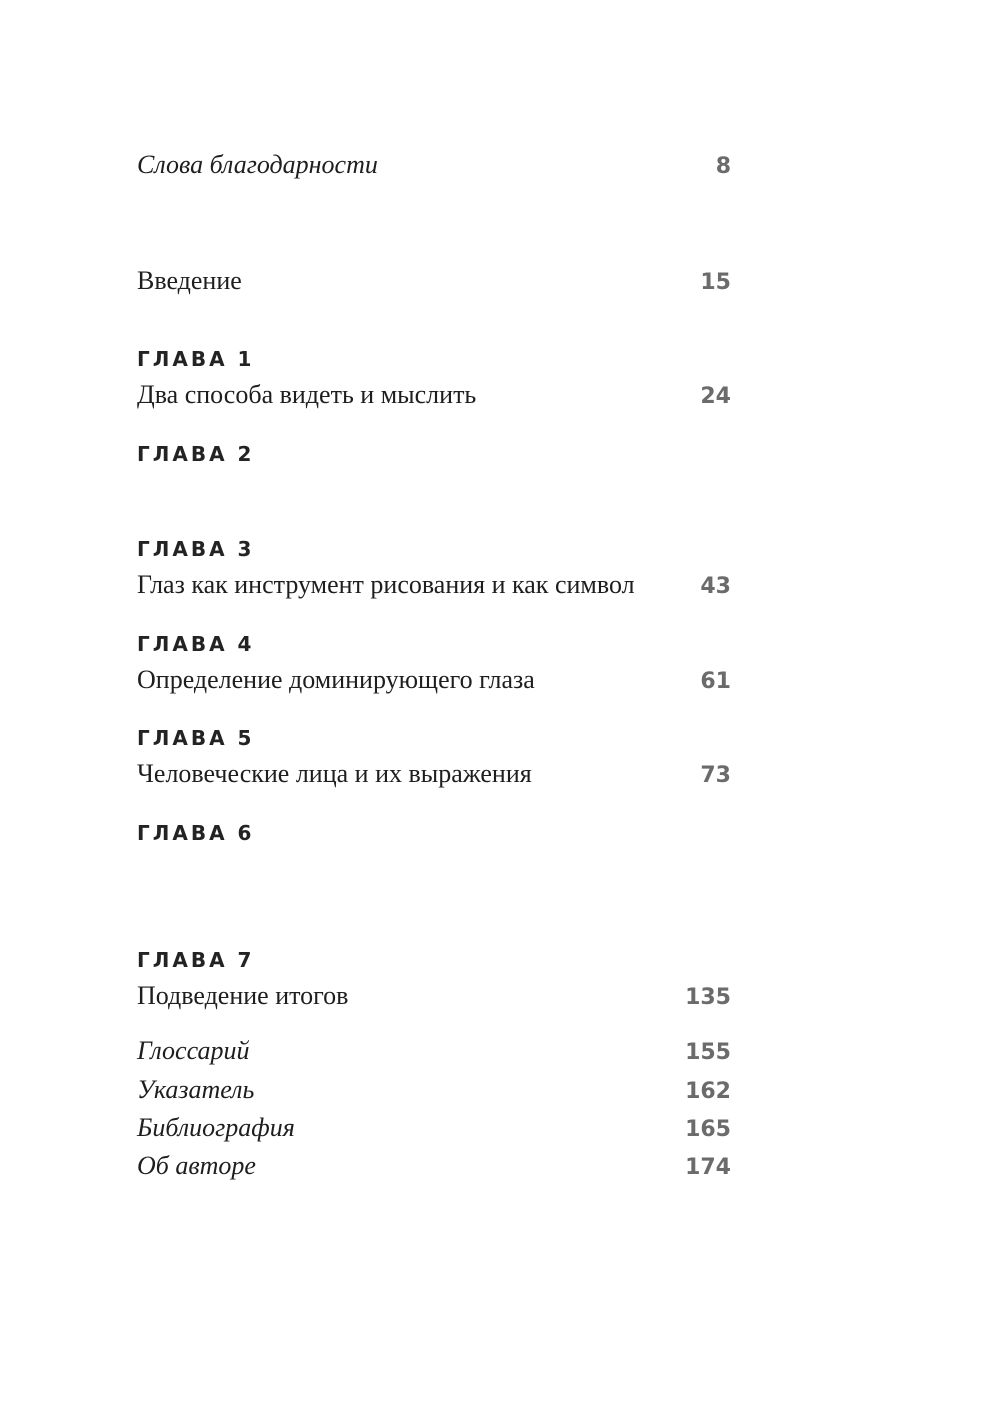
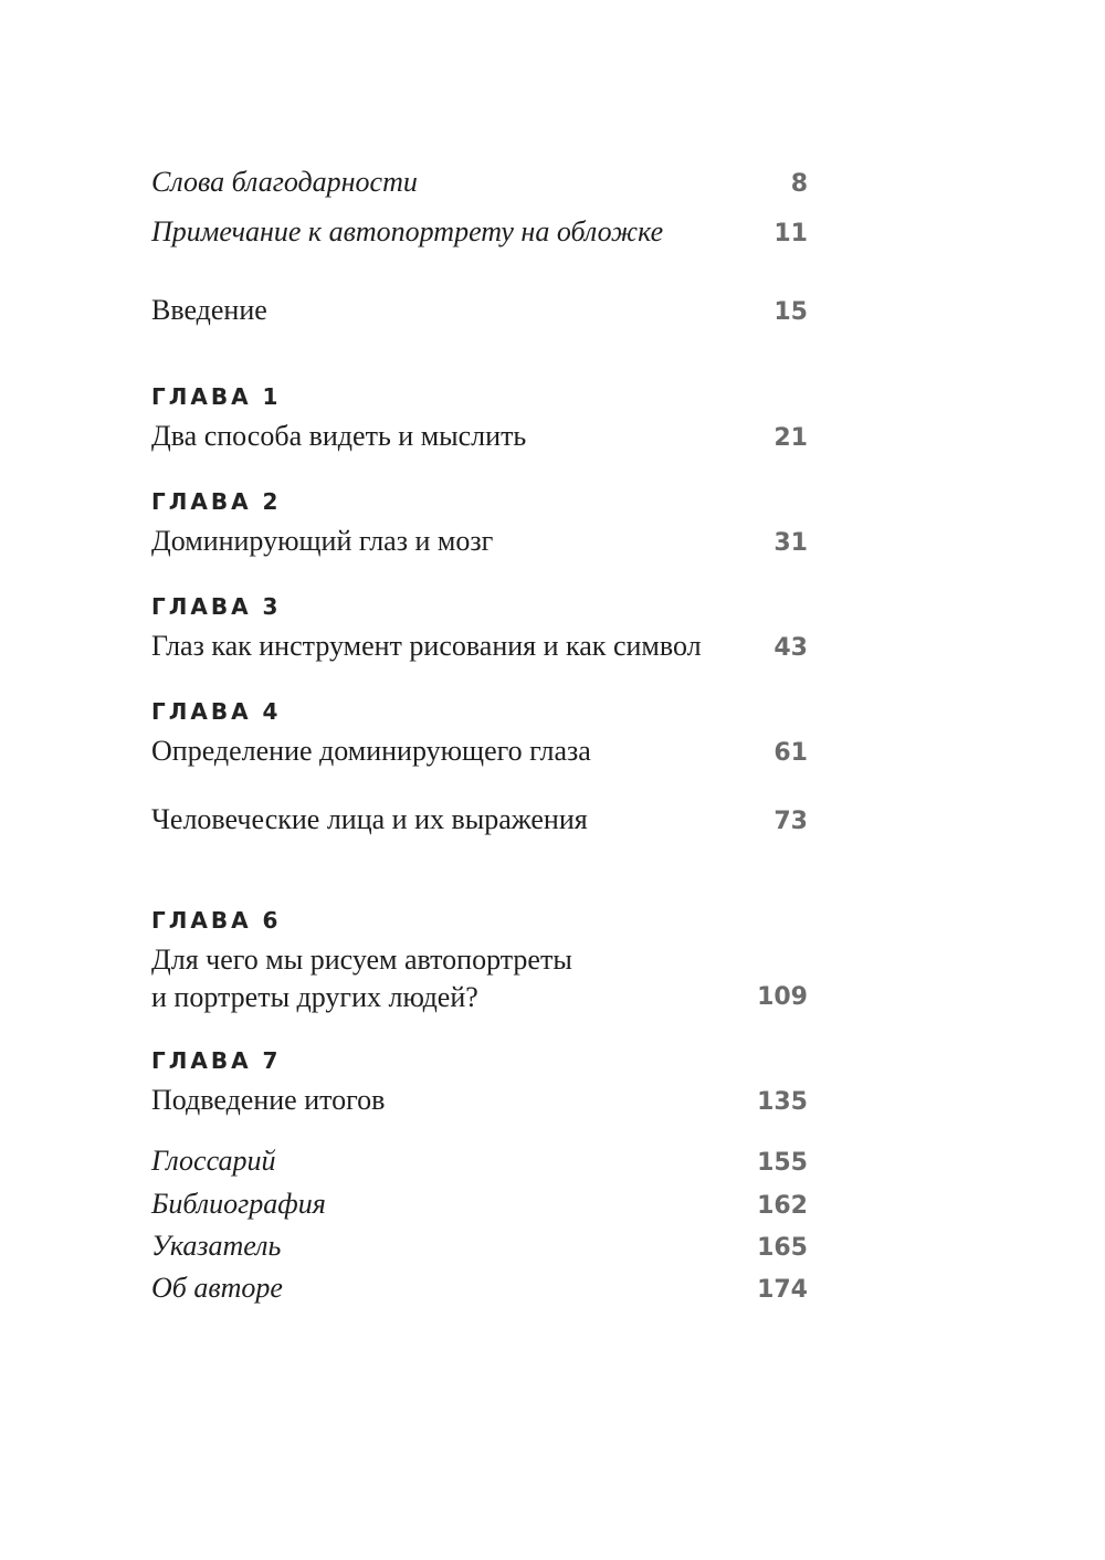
  Слова благодарности
  8
+ Примечание к автопортрету на обложке
+ 11
  Введение
  15
  ГЛАВА 1
  Два способа видеть и мыслить
- 24
+ 21
  ГЛАВА 2
+ Доминирующий глаз и мозг
+ 31
  ГЛАВА 3
  Глаз как инструмент рисования и как символ
  43
  ГЛАВА 4
  Определение доминирующего глаза
  61
- ГЛАВА 5
  Человеческие лица и их выражения
  73
  ГЛАВА 6
+ Для чего мы рисуем автопортреты
+ и портреты других людей?
+ 109
  ГЛАВА 7
  Подведение итогов
  135
  Глоссарий
  155
- Указатель
+ Библиография
  162
- Библиография
+ Указатель
  165
  Об авторе
  174
